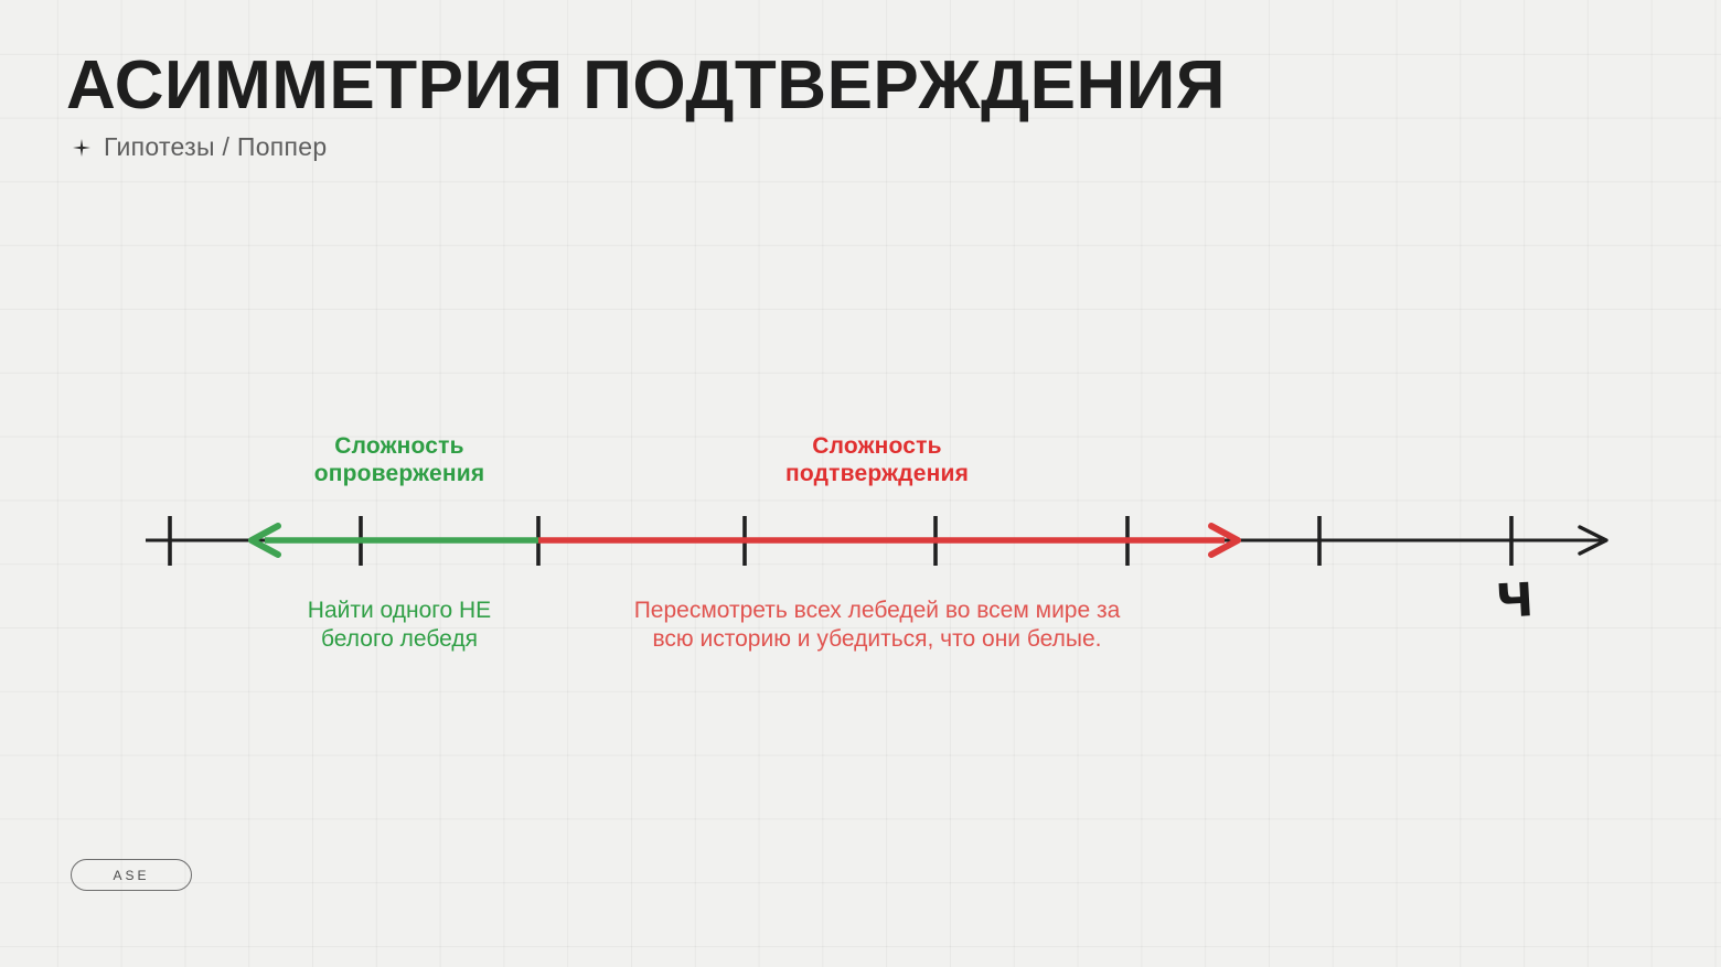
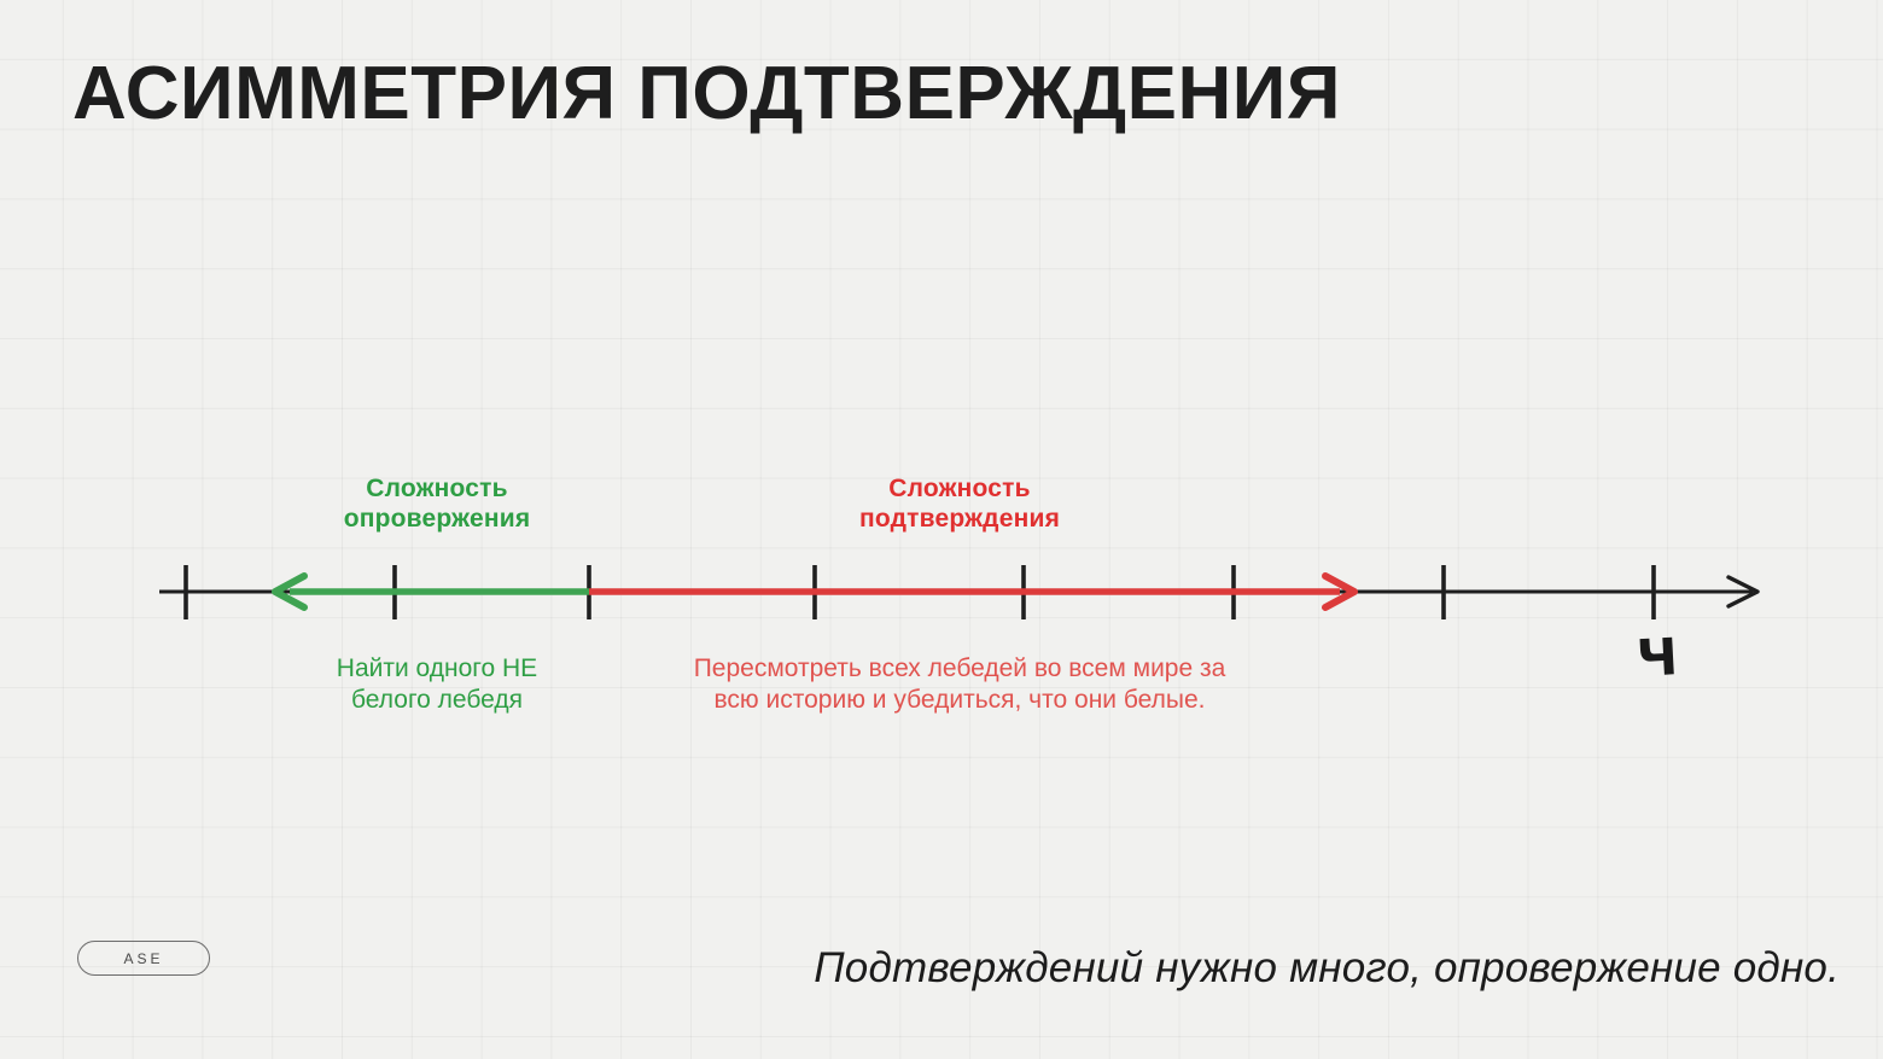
  АСИММЕТРИЯ ПОДТВЕРЖДЕНИЯ
- Гипотезы / Поппер
  Сложность
  опровержения
  Найти одного НЕ
  белого лебедя
  Сложность
  подтверждения
  Пересмотреть всех лебедей во всем мире за
  всю историю и убедиться, что они белые.
  ASE
+ Подтверждений нужно много, опровержение одно.
